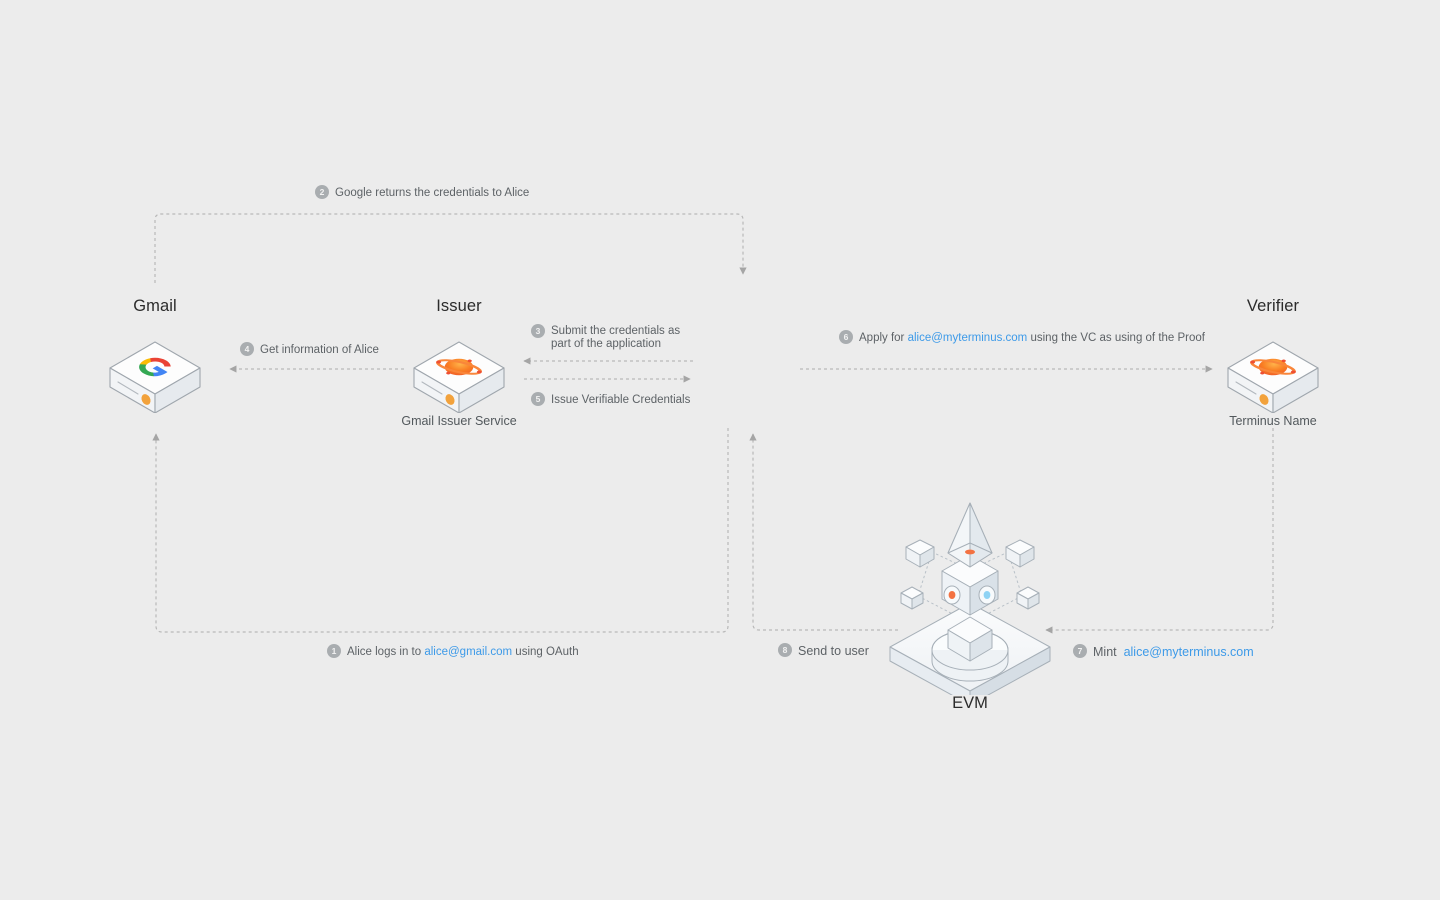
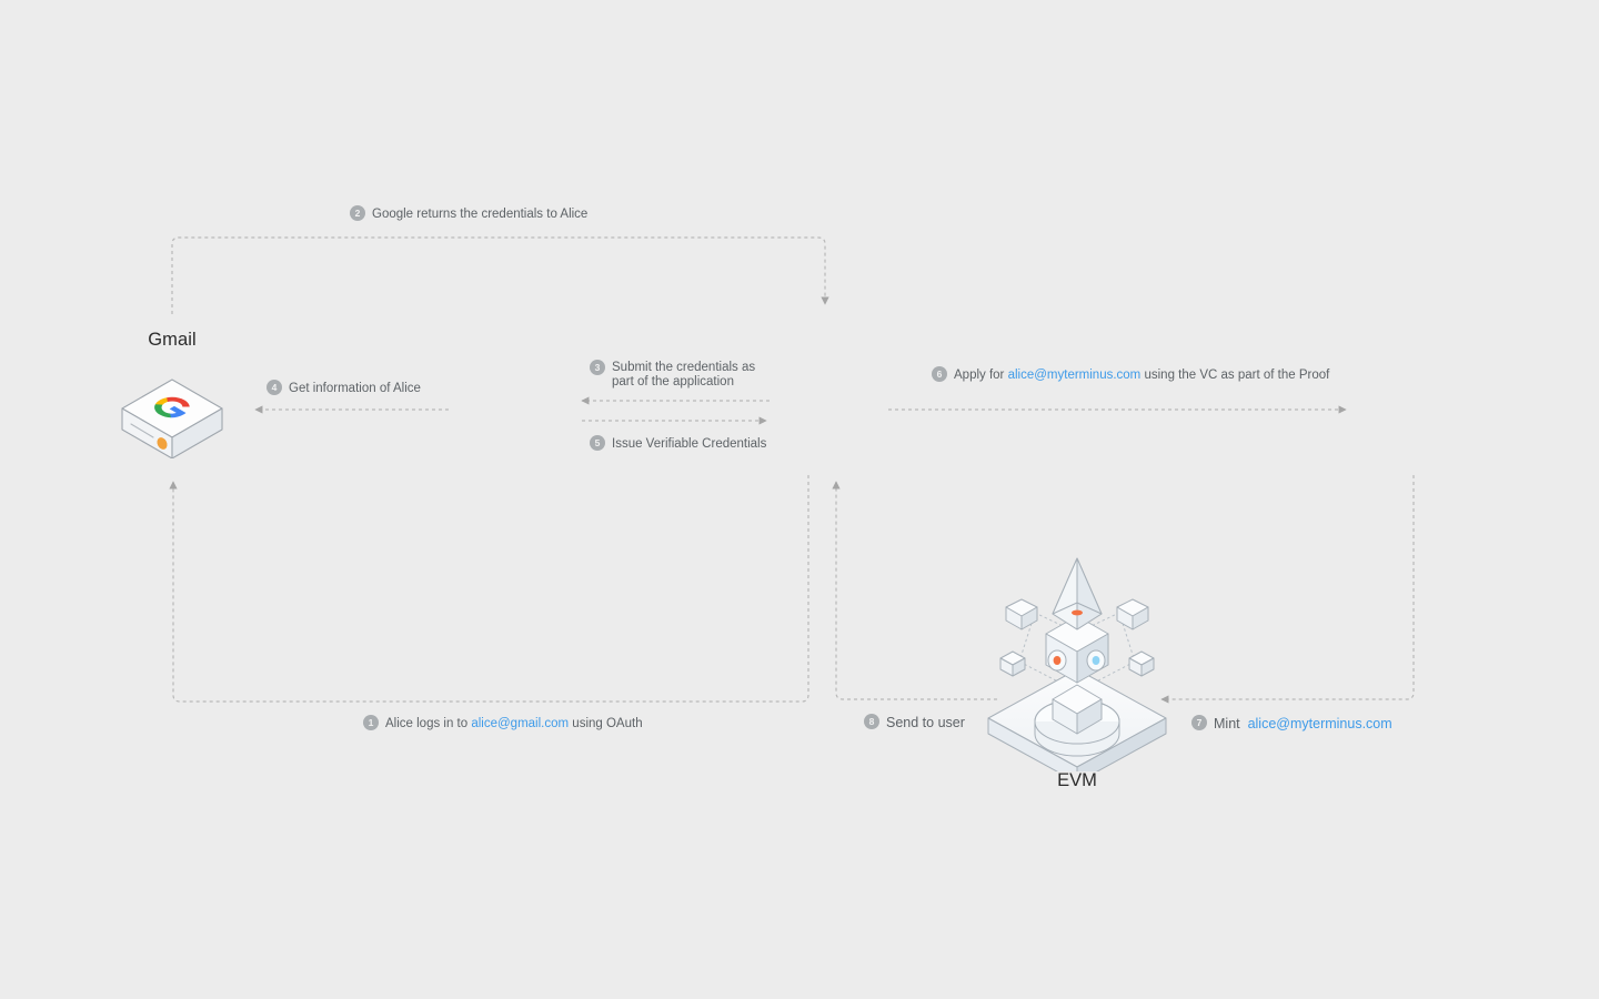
  Gmail
- Issuer
- Gmail Issuer Service
- Verifier
- Terminus Name
  EVM
  2
  Google returns the credentials to Alice
  4
  Get information of Alice
  3
  Submit the credentials as part of the application
  5
  Issue Verifiable Credentials
  6
- Apply for alice@myterminus.com using the VC as using of the Proof
+ Apply for alice@myterminus.com using the VC as part of the Proof
  1
  Alice logs in to alice@gmail.com using OAuth
  8
  Send to user
  7
  Mint alice@myterminus.com
